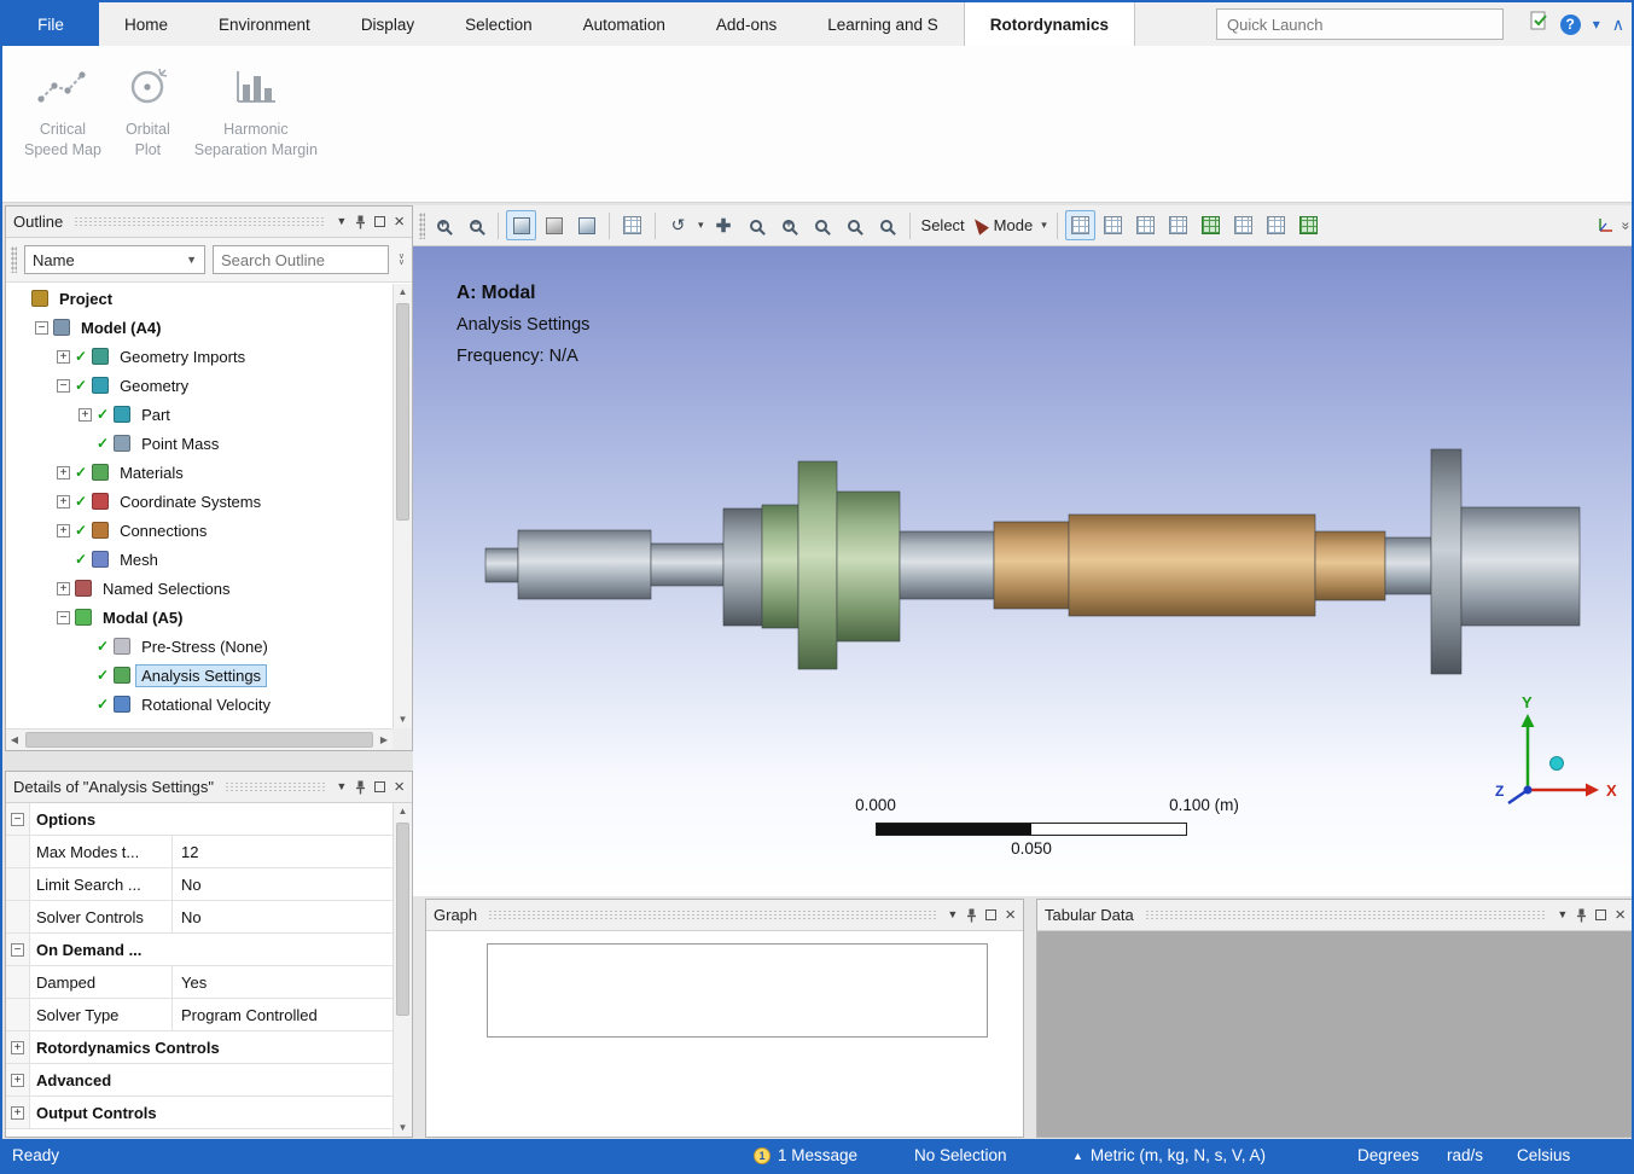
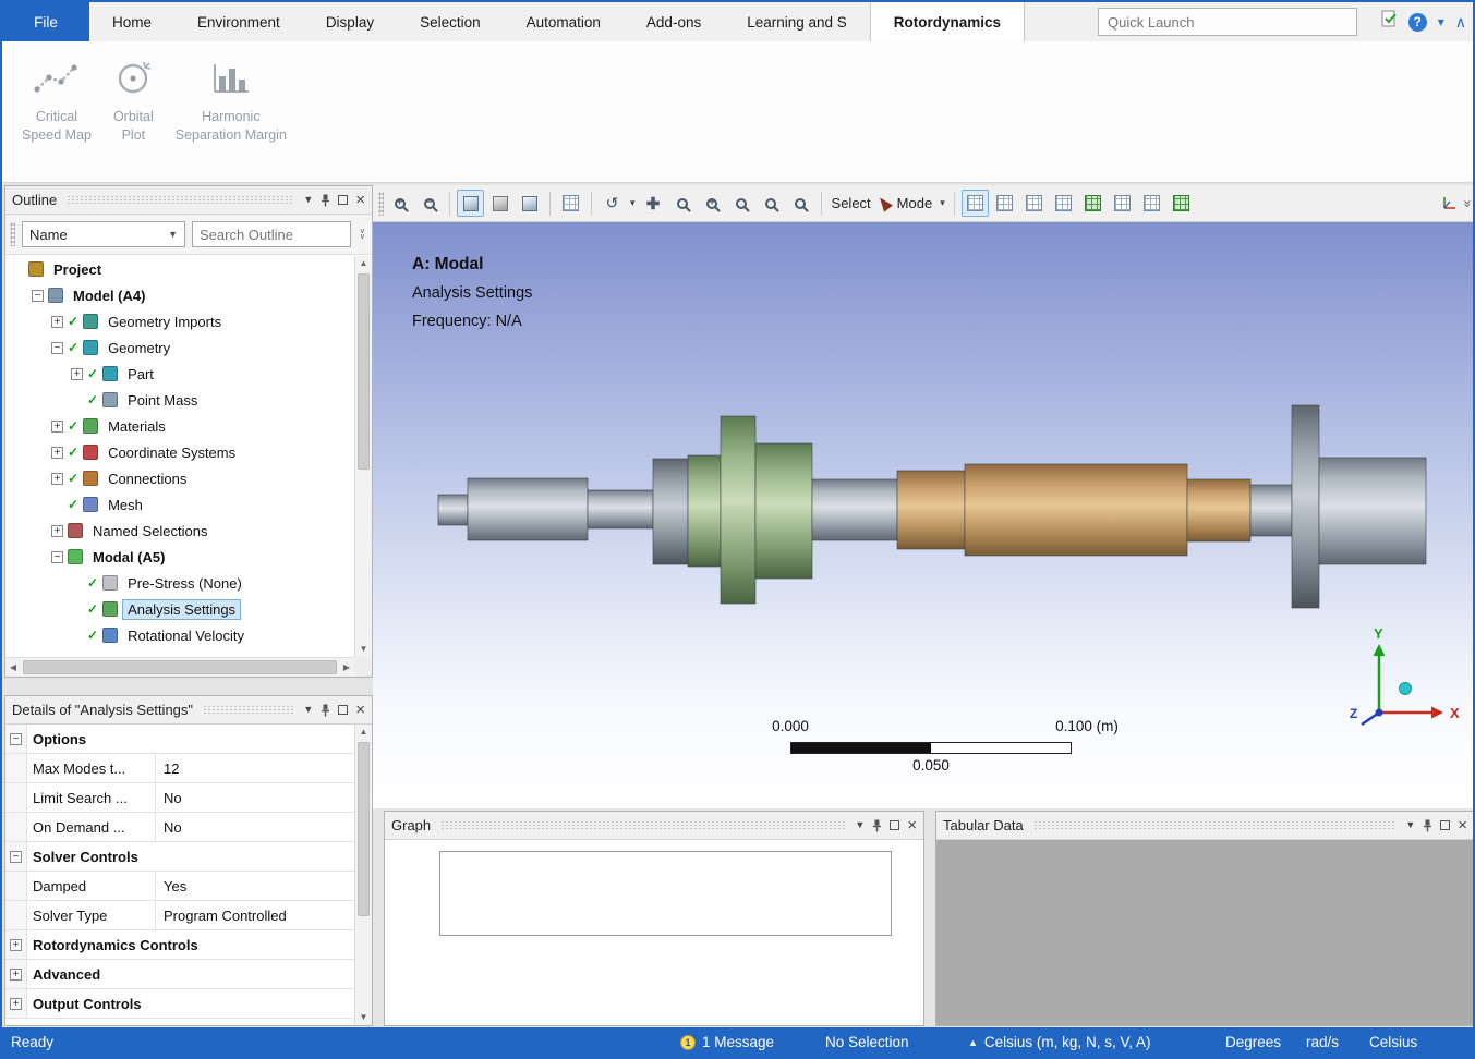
  File
  Home
  Environment
  Display
  Selection
  Automation
  Add-ons
  Learning and S
  Rotordynamics
  Quick Launch
  ?
  ▾
  ∧
  Critical
  Speed Map
  Orbital
  Plot
  Harmonic
  Separation Margin
  Outline
  ▼
  ×
  Name
  ▼
  Search Outline
  Project
  −
  Model (A4)
  +
  ✓
  Geometry Imports
  −
  ✓
  Geometry
  +
  ✓
  Part
  ✓
  Point Mass
  +
  ✓
  Materials
  +
  ✓
  Coordinate Systems
  +
  ✓
  Connections
  ✓
  Mesh
  +
  Named Selections
  −
  Modal (A5)
  ✓
  Pre-Stress (None)
  ✓
  Analysis Settings
  ✓
  Rotational Velocity
  ▲
  ▼
  ◀
  ▶
  Details of "Analysis Settings"
  ▼
  ×
  −
  Options
  Max Modes t...
  12
  Limit Search ...
  No
- Solver Controls
+ On Demand ...
  No
  −
- On Demand ...
+ Solver Controls
  Damped
  Yes
  Solver Type
  Program Controlled
  +
  Rotordynamics Controls
  +
  Advanced
  +
  Output Controls
  ▲
  ▼
  ↺
  ▾
  ✚
  Select
  Mode
  ▾
  Y
  X
  Z
  A: Modal
  Analysis Settings
  Frequency: N/A
  0.000
  0.100 (m)
  0.050
  Graph
  ▼
  ×
  Tabular Data
  ▼
  ×
  Ready
  1
  1 Message
  No Selection
  ▲
- Metric (m, kg, N, s, V, A)
+ Celsius (m, kg, N, s, V, A)
  Degrees
  rad/s
  Celsius
